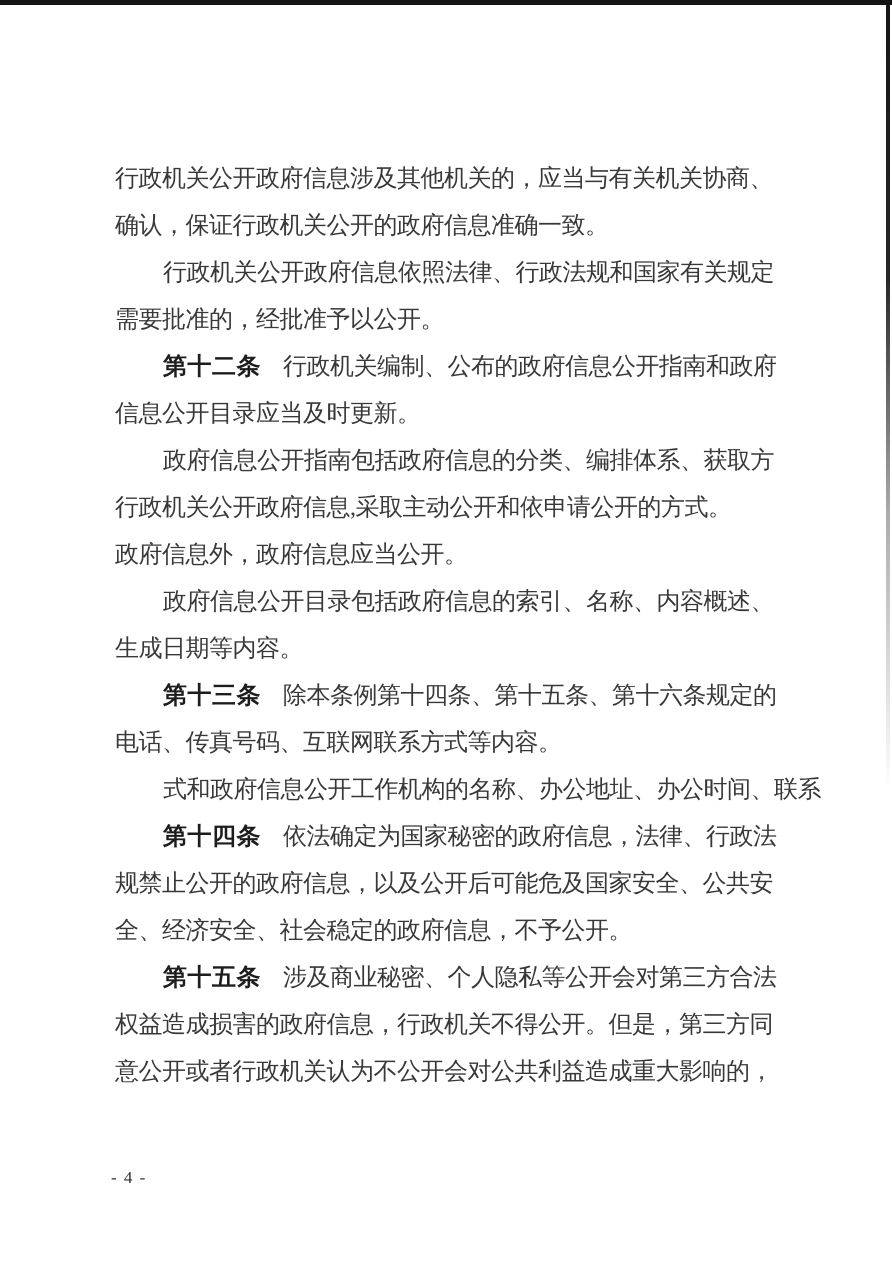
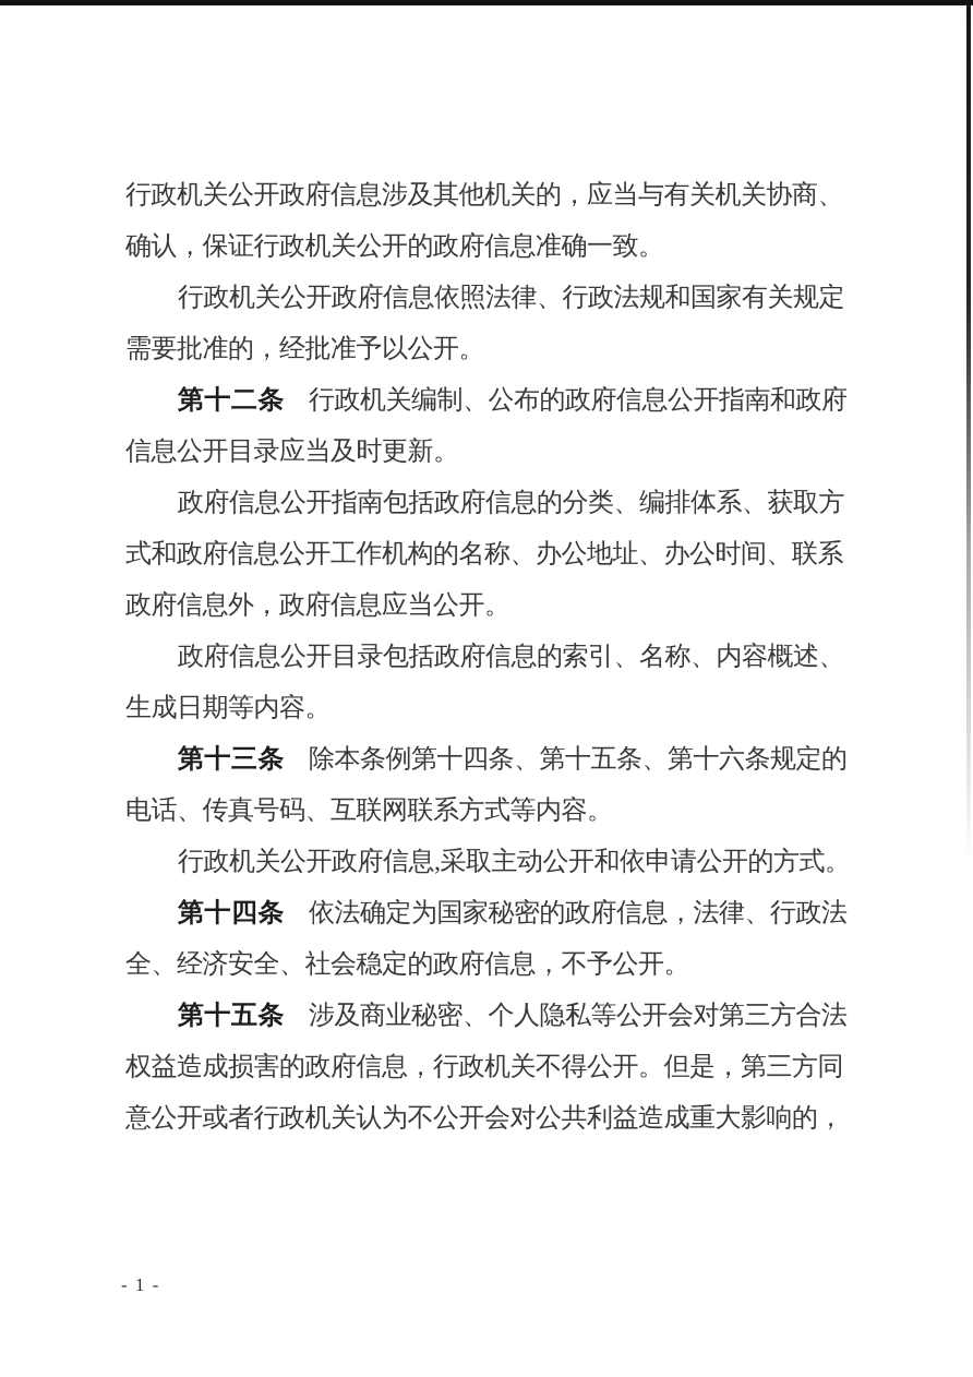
  行政机关公开政府信息涉及其他机关的，应当与有关机关协商、
  确认，保证行政机关公开的政府信息准确一致。
  行政机关公开政府信息依照法律、行政法规和国家有关规定
  需要批准的，经批准予以公开。
  第十二条 行政机关编制、公布的政府信息公开指南和政府
  信息公开目录应当及时更新。
  政府信息公开指南包括政府信息的分类、编排体系、获取方
- 行政机关公开政府信息,采取主动公开和依申请公开的方式。
+ 式和政府信息公开工作机构的名称、办公地址、办公时间、联系
  政府信息外，政府信息应当公开。
  政府信息公开目录包括政府信息的索引、名称、内容概述、
  生成日期等内容。
  第十三条 除本条例第十四条、第十五条、第十六条规定的
  电话、传真号码、互联网联系方式等内容。
- 式和政府信息公开工作机构的名称、办公地址、办公时间、联系
+ 行政机关公开政府信息,采取主动公开和依申请公开的方式。
  第十四条 依法确定为国家秘密的政府信息，法律、行政法
- 规禁止公开的政府信息，以及公开后可能危及国家安全、公共安
  全、经济安全、社会稳定的政府信息，不予公开。
  第十五条 涉及商业秘密、个人隐私等公开会对第三方合法
  权益造成损害的政府信息，行政机关不得公开。但是，第三方同
  意公开或者行政机关认为不公开会对公共利益造成重大影响的，
- - 4 -
+ - 1 -
